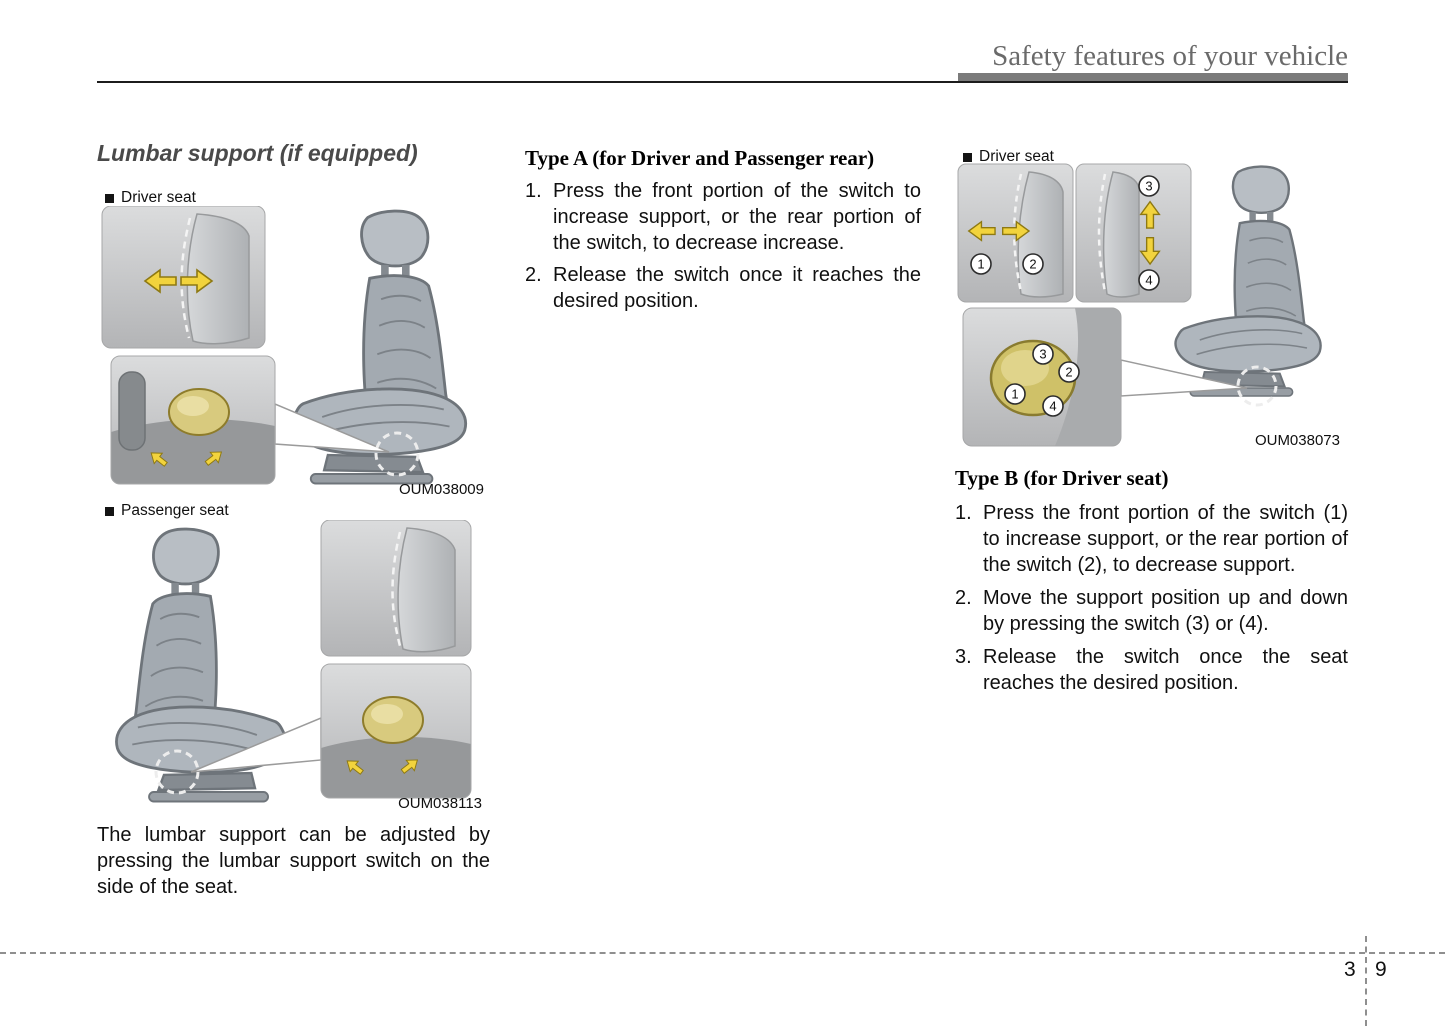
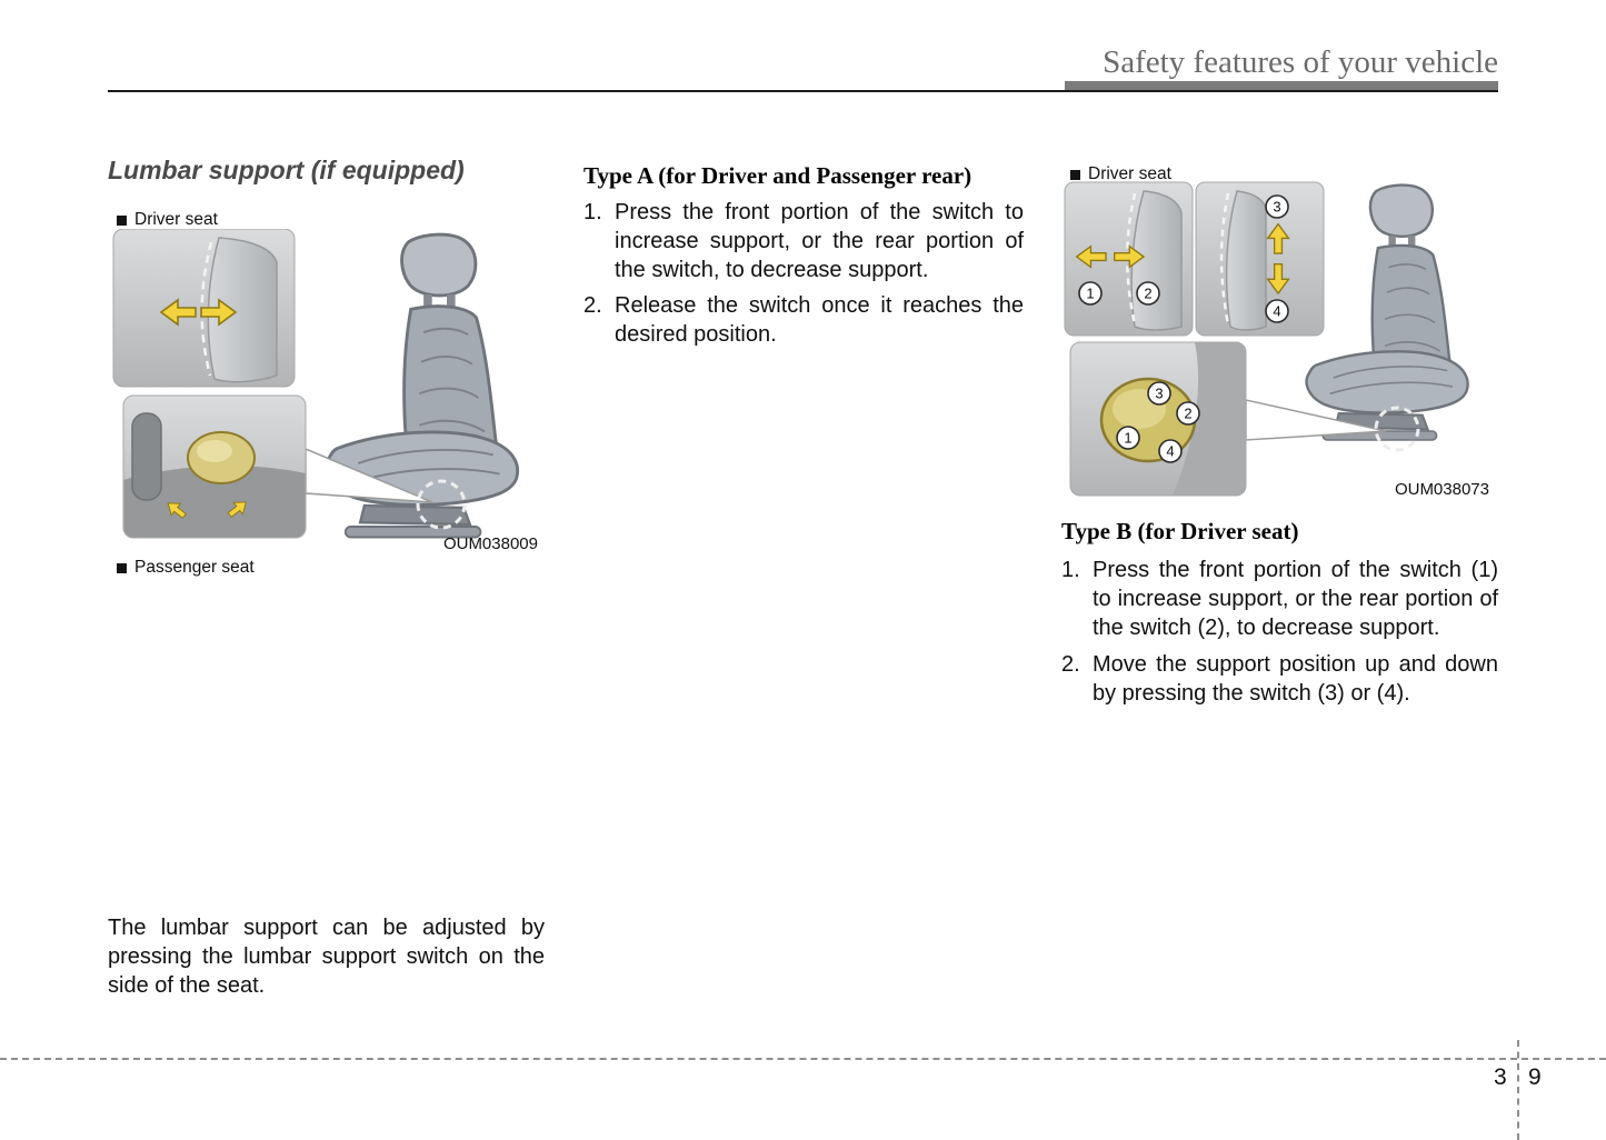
  Safety features of your vehicle
  Lumbar support (if equipped)
  Driver seat
  OUM038009
  Passenger seat
- OUM038113
  The lumbar support can be adjusted by pressing the lumbar support switch on the side of the seat.
  Type A (for Driver and Passenger rear)
  1.
- Press the front portion of the switch to increase support, or the rear portion of the switch, to decrease increase.
+ Press the front portion of the switch to increase support, or the rear portion of the switch, to decrease support.
  2.
  Release the switch once it reaches the desired position.
  1
  2
  3
  4
  3
  2
  1
  4
  Driver seat
  OUM038073
  Type B (for Driver seat)
  1.
  Press the front portion of the switch (1) to increase support, or the rear portion of the switch (2), to decrease support.
  2.
  Move the support position up and down by pressing the switch (3) or (4).
- 3.
- Release the switch once the seat reaches the desired position.
  3
  9
